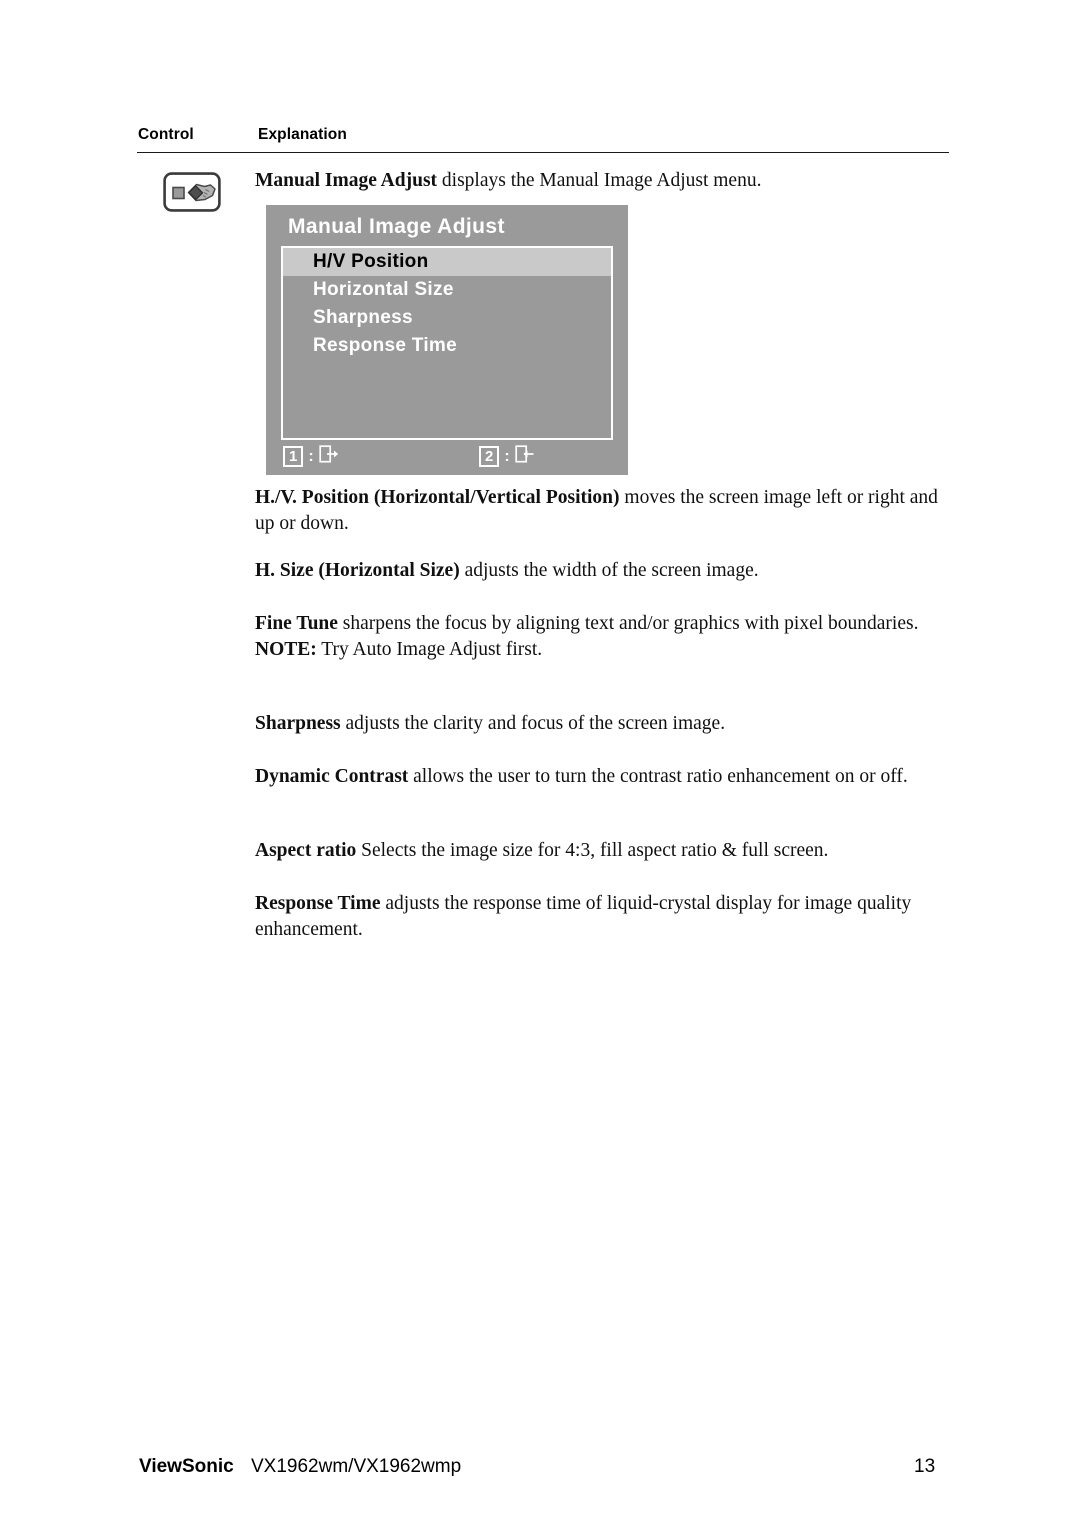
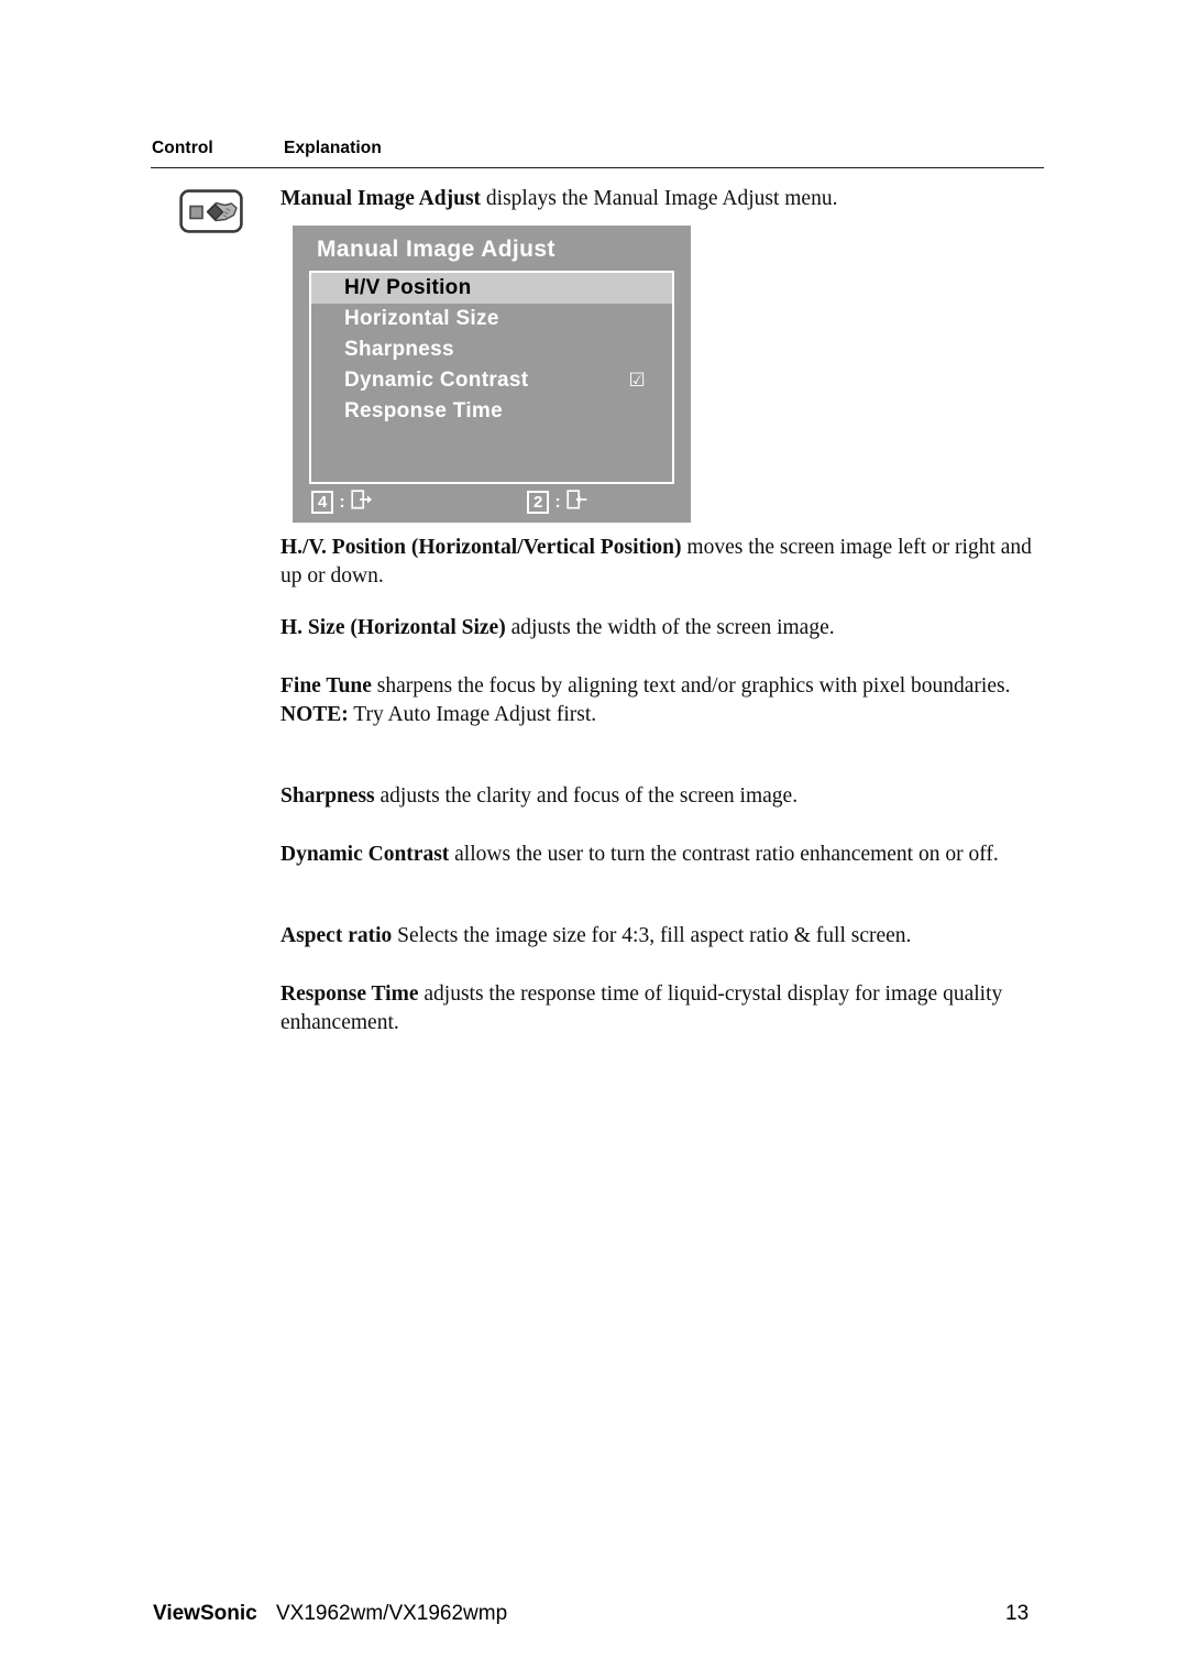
  Control
  Explanation
  Manual Image Adjust
  H/V Position
  Horizontal Size
  Sharpness
+ Dynamic Contrast
+ ☑
  Response Time
- 1
+ 4
  :
  2
  :
  Manual Image Adjust displays the Manual Image Adjust menu.
  H./V. Position (Horizontal/Vertical Position) moves the screen image left or right and up or down.
  H. Size (Horizontal Size) adjusts the width of the screen image.
  Fine Tune sharpens the focus by aligning text and/or graphics with pixel boundaries.
  NOTE: Try Auto Image Adjust first.
  Sharpness adjusts the clarity and focus of the screen image.
  Dynamic Contrast allows the user to turn the contrast ratio enhancement on or off.
  Aspect ratio Selects the image size for 4:3, fill aspect ratio & full screen.
  Response Time adjusts the response time of liquid-crystal display for image quality enhancement.
  ViewSonic
  VX1962wm/VX1962wmp
  13
